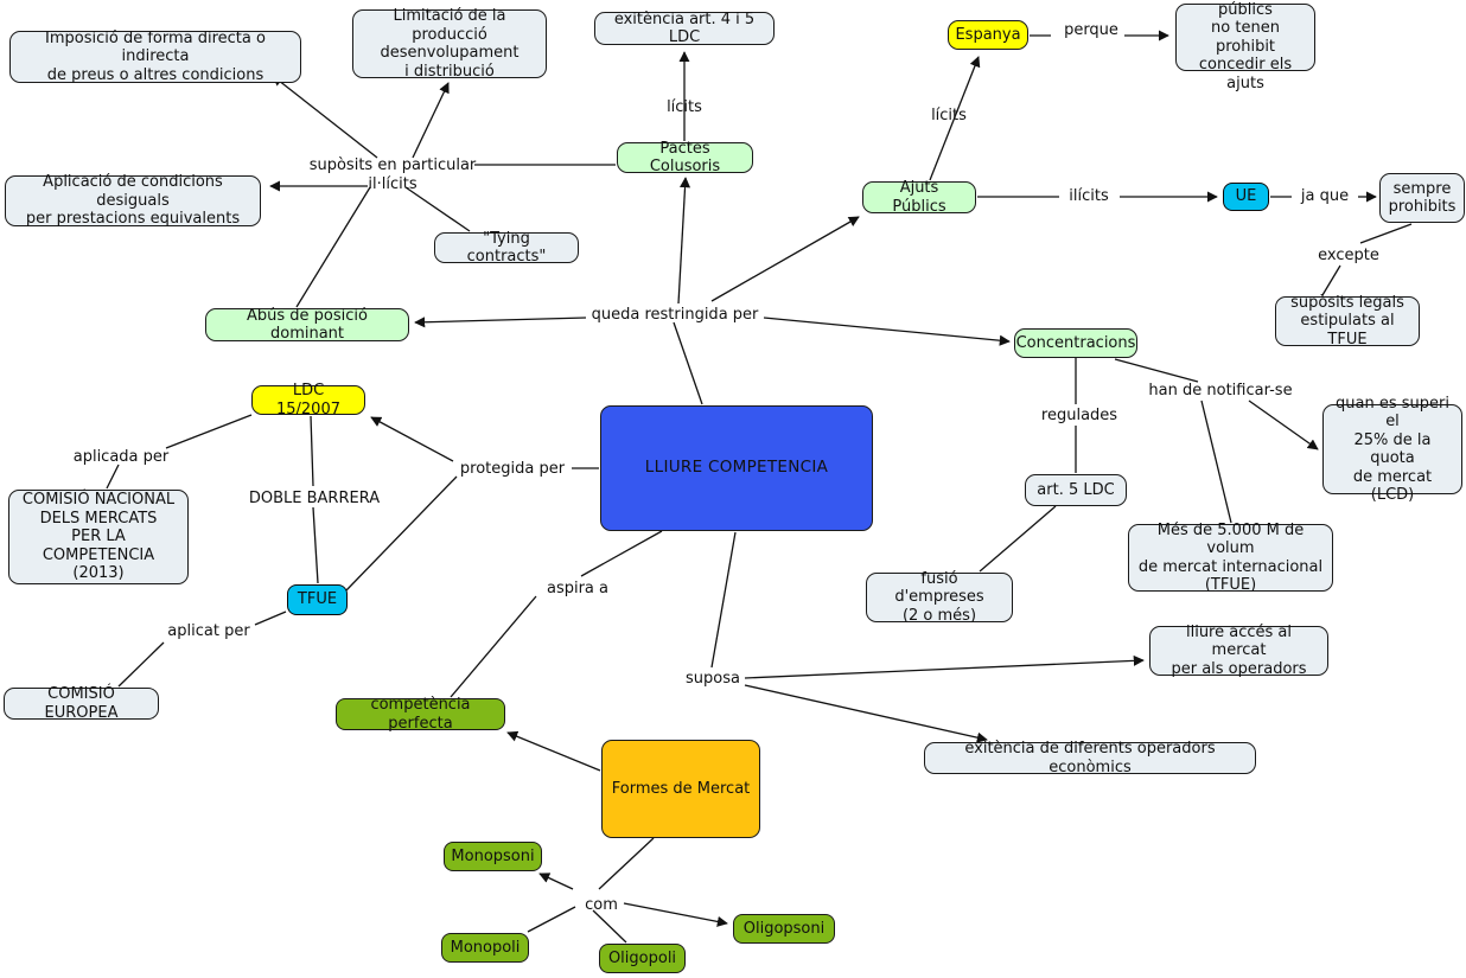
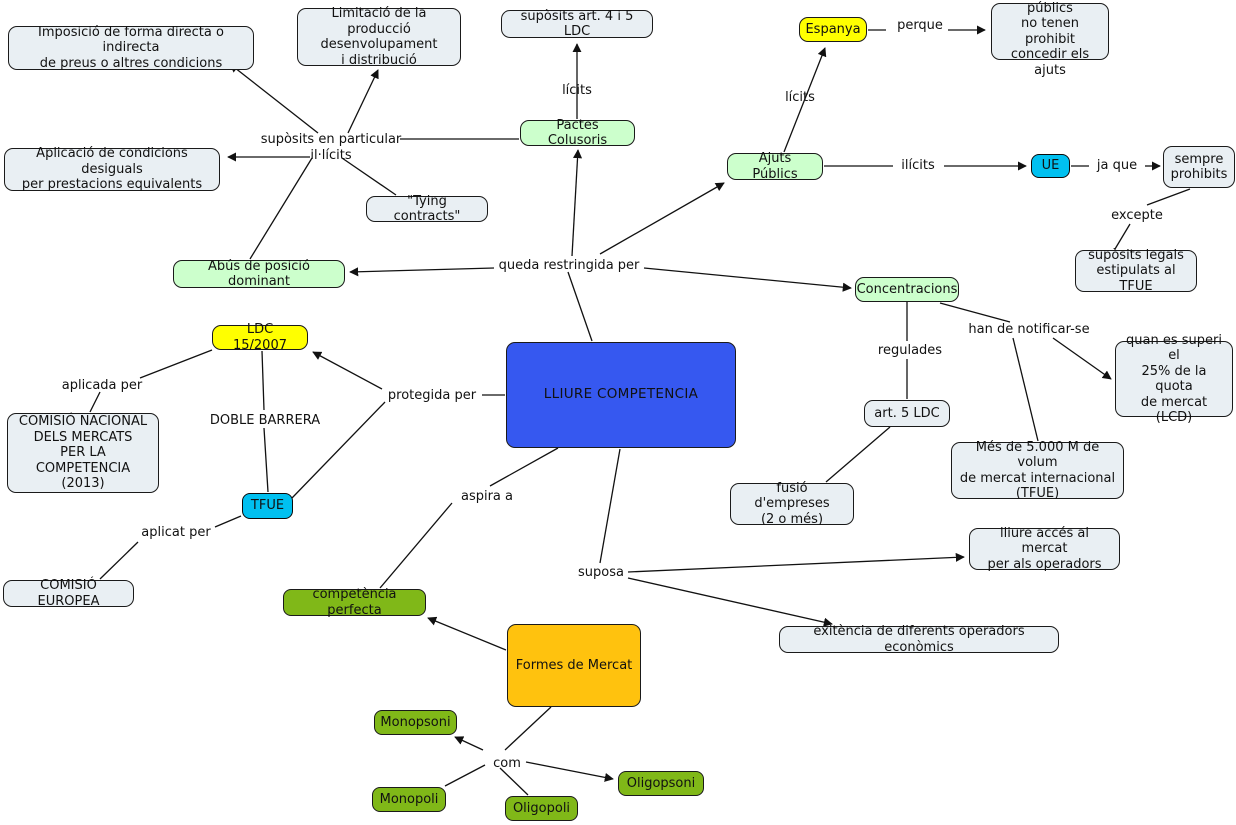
  Imposició de forma directa o indirecta
  de preus o altres condicions
  Limitació de la producció
  desenvolupament
  i distribució
- exitència art. 4 i 5 LDC
+ supòsits art. 4 i 5 LDC
  Espanya
  no tenen prohibit
  concedir els ajuts
  Aplicació de condicions desiguals
  per prestacions equivalents
  Pactes Colusoris
  Ajuts Públics
  UE
  sempre
  prohibits
  "Tying contracts"
  supòsits legals
  estipulats al TFUE
  Abús de posició dominant
  Concentracions
  LDC 15/2007
  quan es superi el
  25% de la quota
  de mercat
  (LCD)
  LLIURE COMPETENCIA
  COMISIÓ NACIONAL
  DELS MERCATS
  PER LA COMPETENCIA
  (2013)
  art. 5 LDC
  Més de 5.000 M de volum
  de mercat internacional
  (TFUE)
  TFUE
  fusió d'empreses
  (2 o més)
  lliure accés al mercat
  per als operadors
  COMISIÓ EUROPEA
  competència perfecta
  exitència de diferents operadors econòmics
  Formes de Mercat
  Monopsoni
  Oligopsoni
  Monopoli
  Oligopoli
  lícits
  perque
  lícits
  supòsits en particular
  il·lícits
  ilícits
  ja que
  excepte
  queda restringida per
  han de notificar-se
  aplicada per
  protegida per
  regulades
  DOBLE BARRERA
  aspira a
  aplicat per
  suposa
  com
